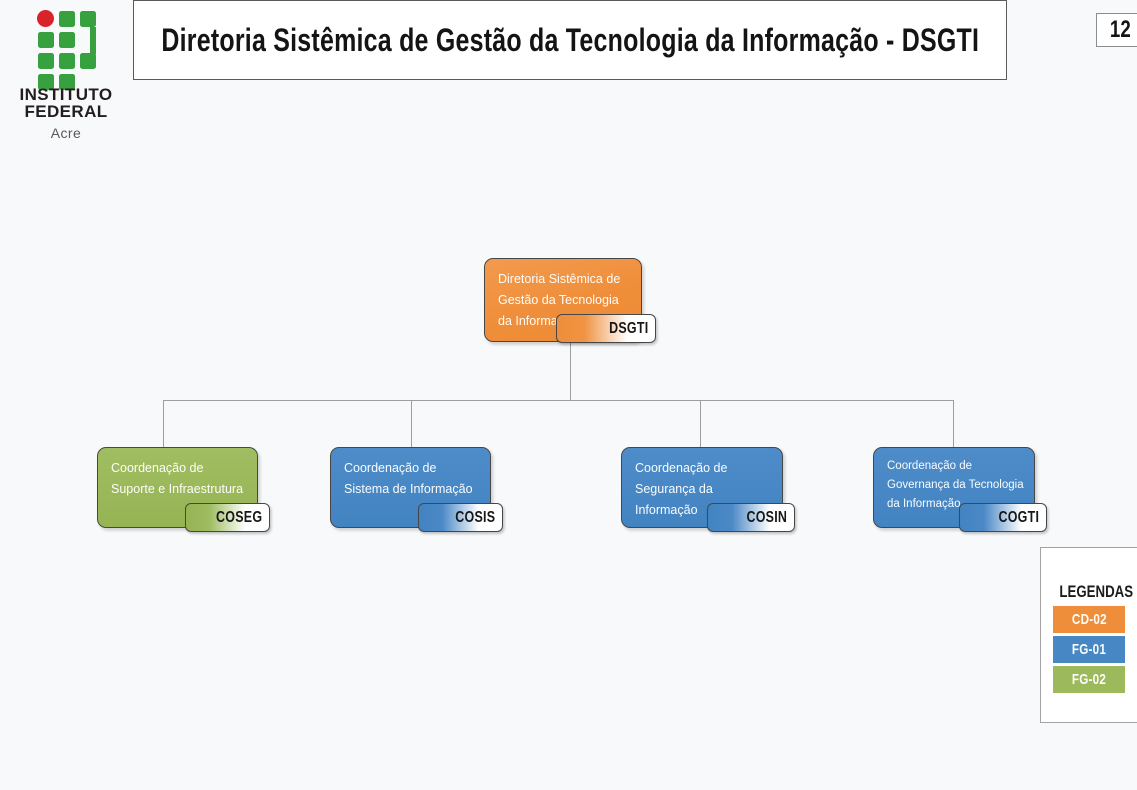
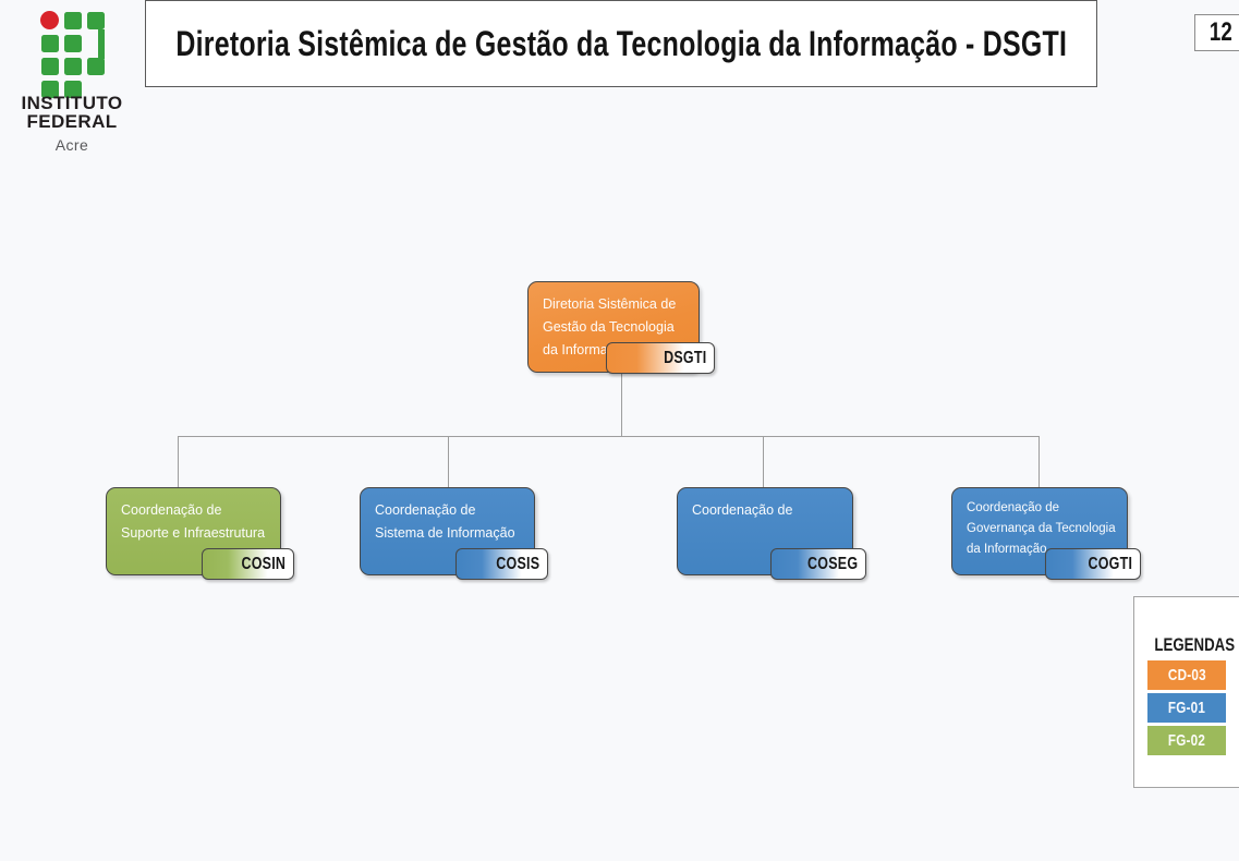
  INSTITUTO
  FEDERAL
  Acre
  Diretoria Sistêmica de Gestão da Tecnologia da Informação - DSGTI
  12
  Diretoria Sistêmica de
  Gestão da Tecnologia
  da Informa
  DSGTI
  Coordenação de
  Suporte e Infraestrutura
- COSEG
+ COSIN
  Coordenação de
  Sistema de Informação
  COSIS
  Coordenação de
- Segurança da Informação
- COSIN
+ COSEG
  Coordenação de
  Governança da Tecnologia
  da Informação
  COGTI
  LEGENDAS
- CD-02
+ CD-03
  FG-01
  FG-02
